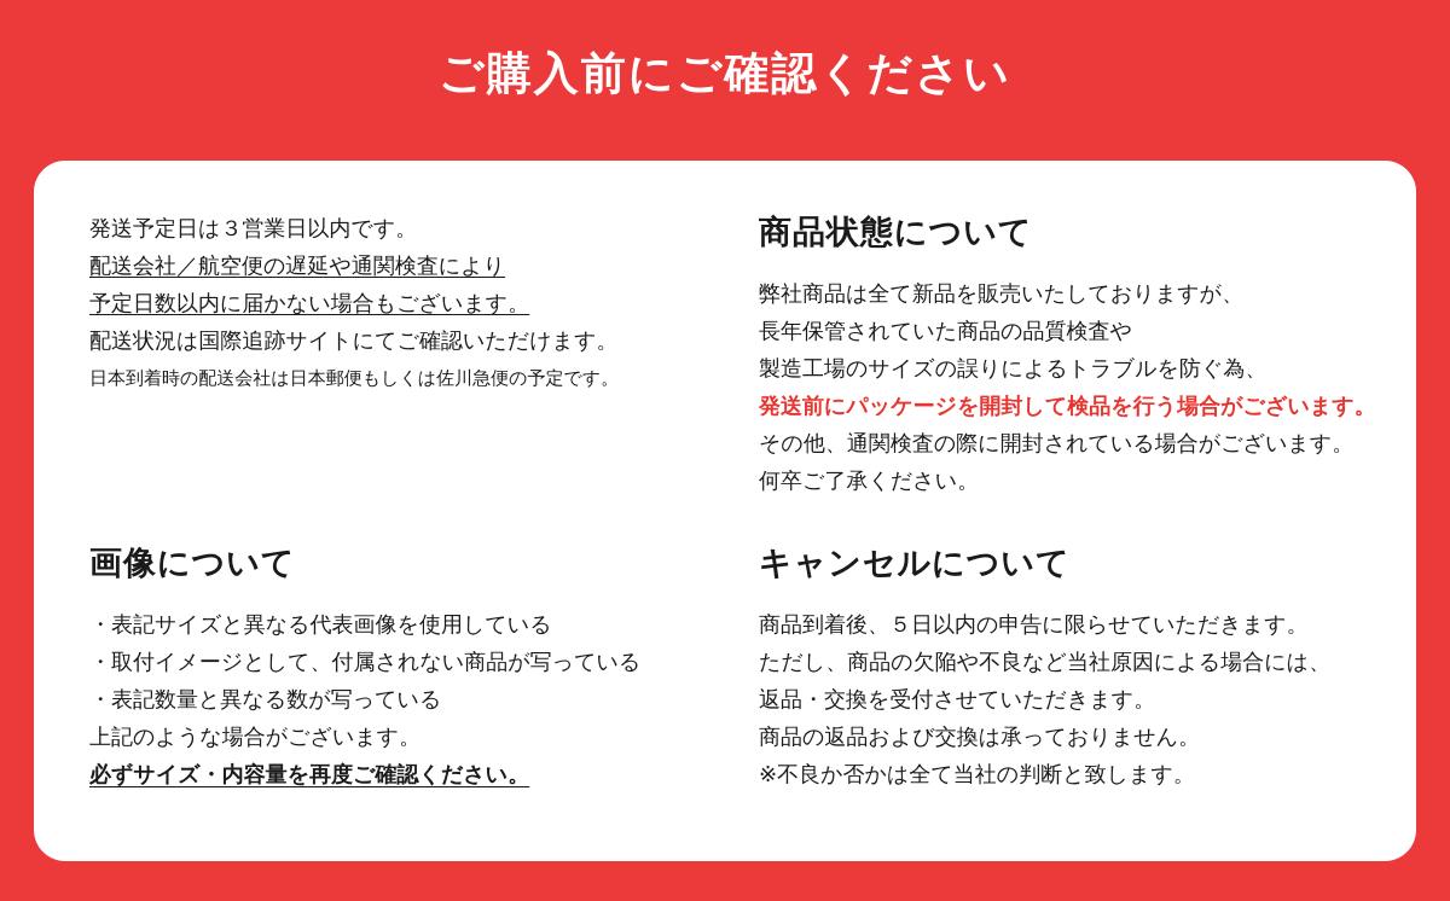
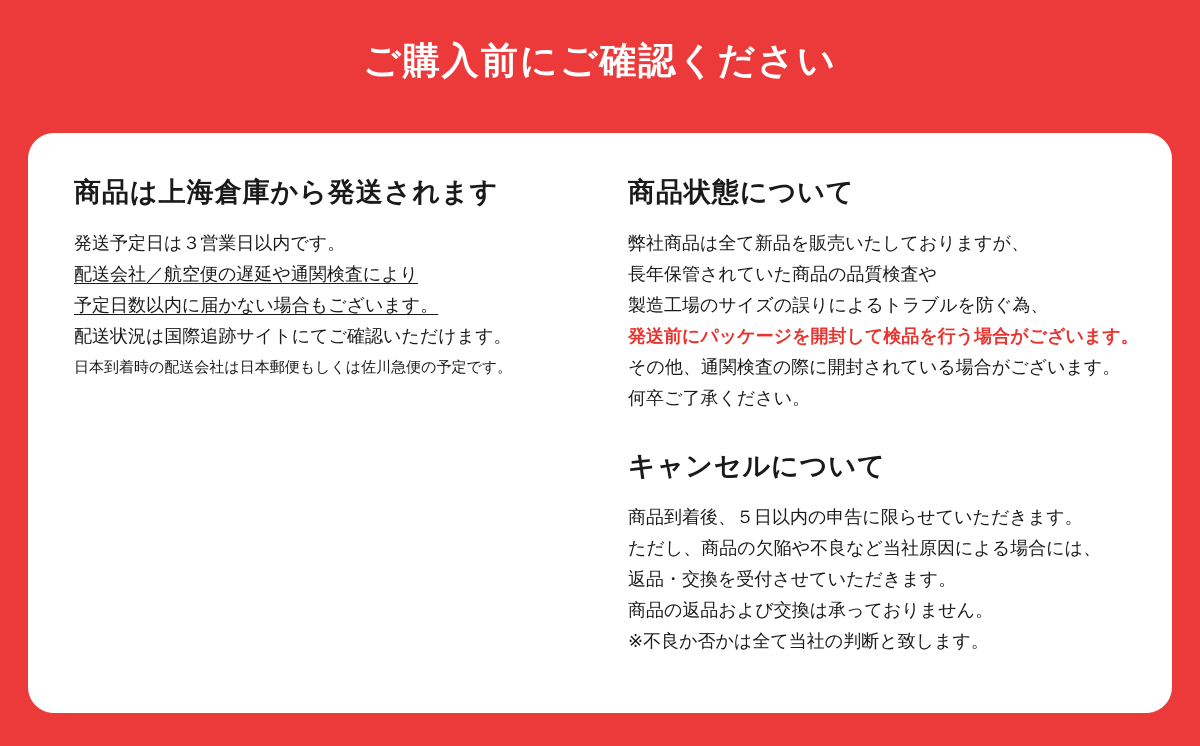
  ご購入前にご確認ください
+ 商品は上海倉庫から発送されます
  発送予定日は３営業日以内です。
  配送会社／航空便の遅延や通関検査により
  予定日数以内に届かない場合もございます。
  配送状況は国際追跡サイトにてご確認いただけます。
  日本到着時の配送会社は日本郵便もしくは佐川急便の予定です。
  商品状態について
  弊社商品は全て新品を販売いたしておりますが、
  長年保管されていた商品の品質検査や
  製造工場のサイズの誤りによるトラブルを防ぐ為、
  発送前にパッケージを開封して検品を行う場合がございます。
  その他、通関検査の際に開封されている場合がございます。
  何卒ご了承ください。
- 画像について
- ・表記サイズと異なる代表画像を使用している
- ・取付イメージとして、付属されない商品が写っている
- ・表記数量と異なる数が写っている
- 上記のような場合がございます。
- 必ずサイズ・内容量を再度ご確認ください。
  キャンセルについて
  商品到着後、５日以内の申告に限らせていただきます。
  ただし、商品の欠陥や不良など当社原因による場合には、
  返品・交換を受付させていただきます。
  商品の返品および交換は承っておりません。
  ※不良か否かは全て当社の判断と致します。
